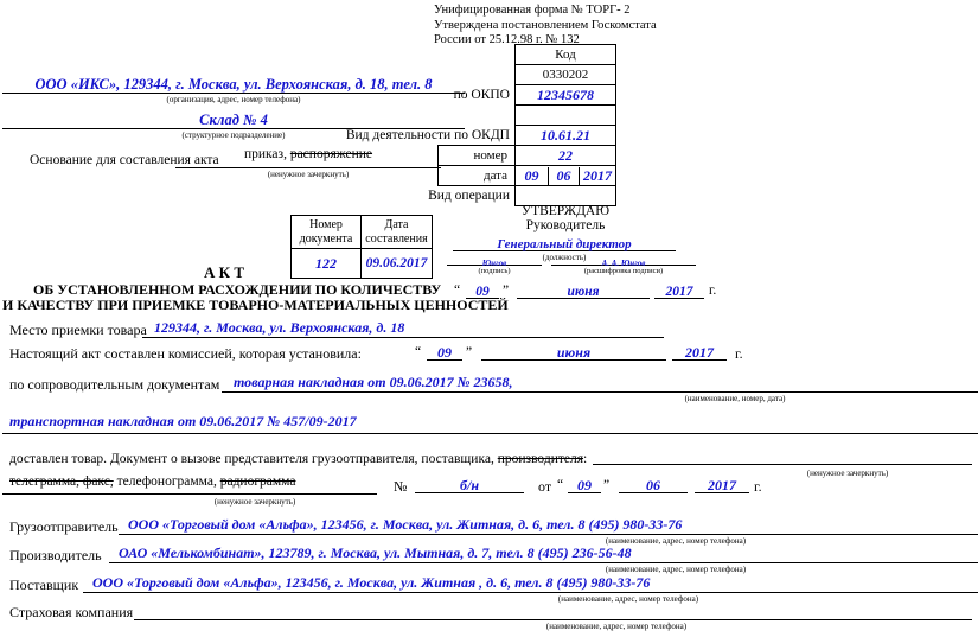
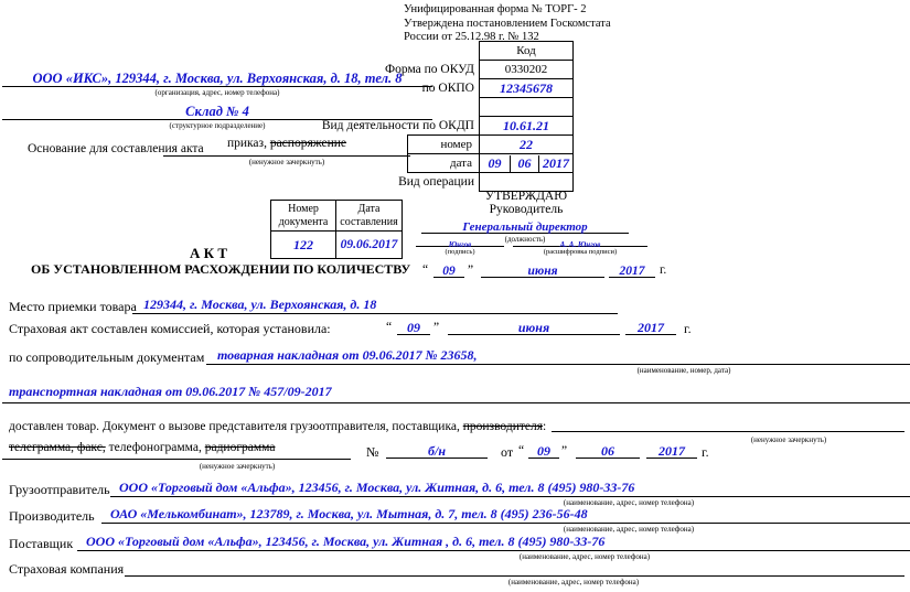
  Унифицированная форма № ТОРГ- 2
  Утверждена постановлением Госкомстата
  России от 25.12.98 г. № 132
  Код
  0330202
  12345678
  10.61.21
  22
  09
  06
  2017
+ Форма по ОКУД
  по ОКПО
  Вид деятельности по ОКДП
  номер
  дата
  Вид операции
  ООО «ИКС», 129344, г. Москва, ул. Верхоянская, д. 18, тел. 8
  (организация, адрес, номер телефона)
  Склад № 4
  (структурное подразделение)
  Основание для составления акта
  приказ, распоряжение
  (ненужное зачеркнуть)
  УТВЕРЖДАЮ
  Руководитель
  Генеральный директор
  (должность)
  Юнгов
  А. А. Юнгов
  “
  09
  ”
  июня
  2017
  г.
  Номер документа
  Дата составления
  122
  09.06.2017
  А К Т
  ОБ УСТАНОВЛЕННОМ РАСХОЖДЕНИИ ПО КОЛИЧЕСТВУ
- И КАЧЕСТВУ ПРИ ПРИЕМКЕ ТОВАРНО-МАТЕРИАЛЬНЫХ ЦЕННОСТЕЙ
  Место приемки товара
  129344, г. Москва, ул. Верхоянская, д. 18
- Настоящий акт составлен комиссией, которая установила:
+ Страховая акт составлен комиссией, которая установила:
  “
  09
  ”
  июня
  2017
  г.
  по сопроводительным документам
  товарная накладная от 09.06.2017 № 23658,
  (наименование, номер, дата)
  транспортная накладная от 09.06.2017 № 457/09-2017
  доставлен товар. Документ о вызове представителя грузоотправителя, поставщика, производителя:
  (ненужное зачеркнуть)
  телеграмма, факс, телефонограмма, радиограмма
  №
  б/н
  от
  “
  09
  ”
  06
  2017
  г.
  (ненужное зачеркнуть)
  Грузоотправитель
  ООО «Торговый дом «Альфа», 123456, г. Москва, ул. Житная, д. 6, тел. 8 (495) 980-33-76
  (наименование, адрес, номер телефона)
  Производитель
  ОАО «Мелькомбинат», 123789, г. Москва, ул. Мытная, д. 7, тел. 8 (495) 236-56-48
  (наименование, адрес, номер телефона)
  Поставщик
  ООО «Торговый дом «Альфа», 123456, г. Москва, ул. Житная , д. 6, тел. 8 (495) 980-33-76
  (наименование, адрес, номер телефона)
  Страховая компания
  (наименование, адрес, номер телефона)
